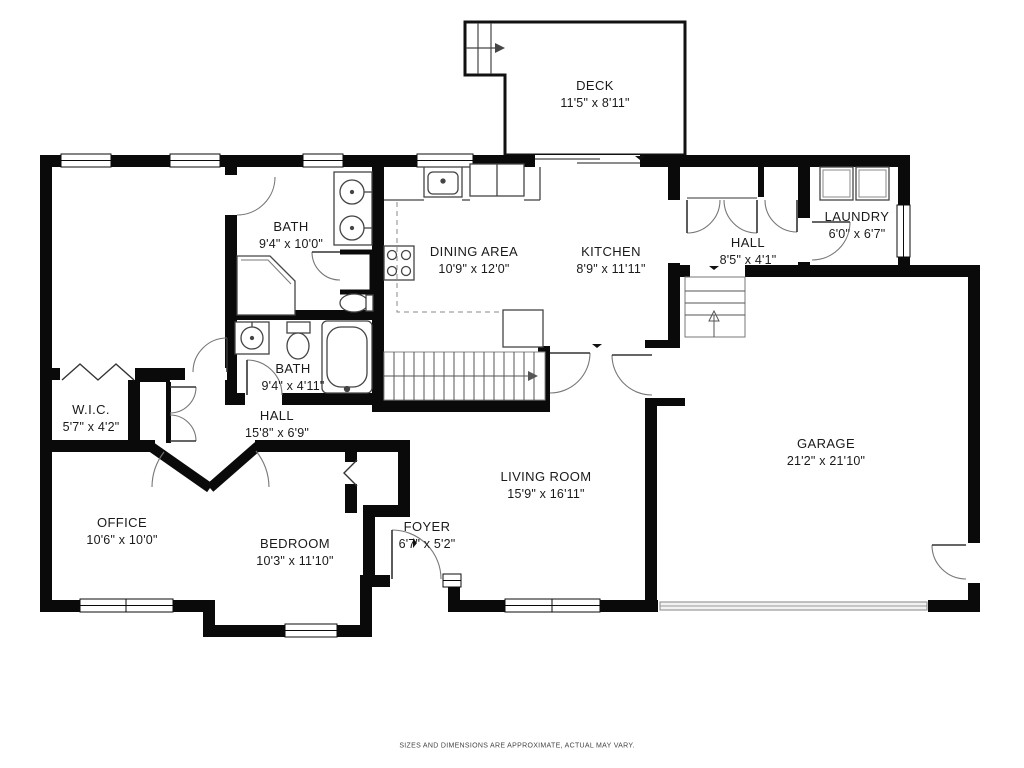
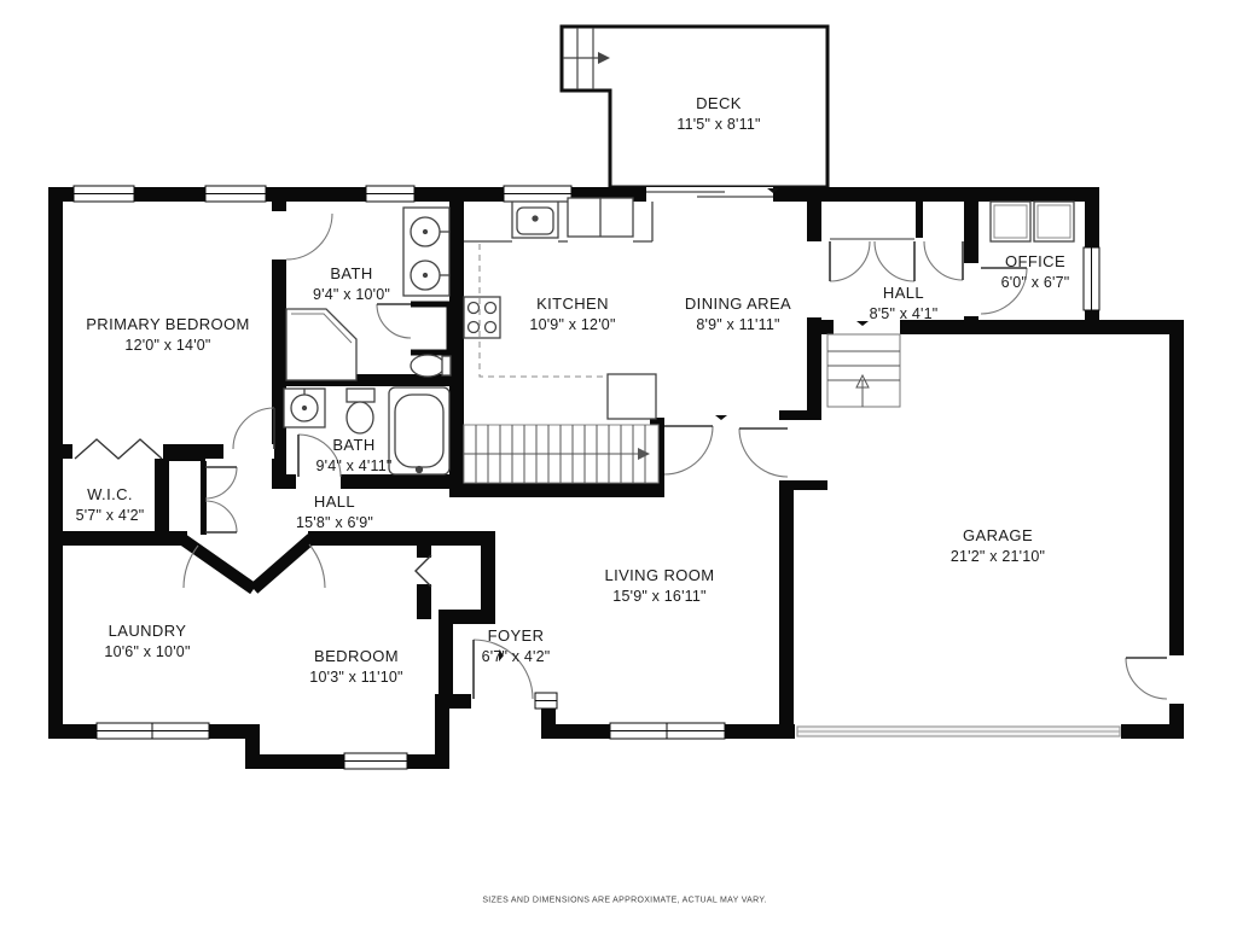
  DECK
  11'5" x 8'11"
+ PRIMARY BEDROOM
+ 12'0" x 14'0"
  BATH
  9'4" x 10'0"
- DINING AREA
+ KITCHEN
  10'9" x 12'0"
- KITCHEN
+ DINING AREA
  8'9" x 11'11"
  HALL
  8'5" x 4'1"
- LAUNDRY
+ OFFICE
  6'0" x 6'7"
  GARAGE
  21'2" x 21'10"
  BATH
  9'4" x 4'11"
  W.I.C.
  5'7" x 4'2"
  HALL
  15'8" x 6'9"
- OFFICE
+ LAUNDRY
  10'6" x 10'0"
  BEDROOM
  10'3" x 11'10"
  FOYER
- 6'7" x 5'2"
+ 6'7" x 4'2"
  LIVING ROOM
  15'9" x 16'11"
